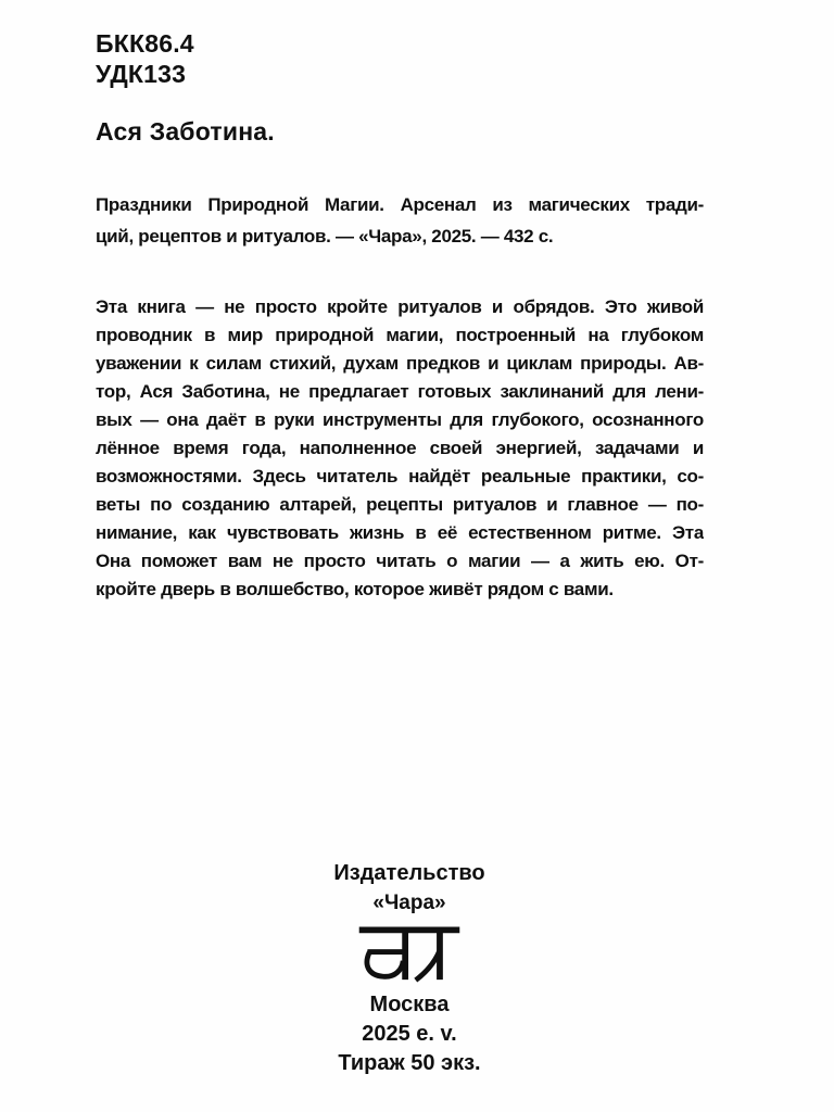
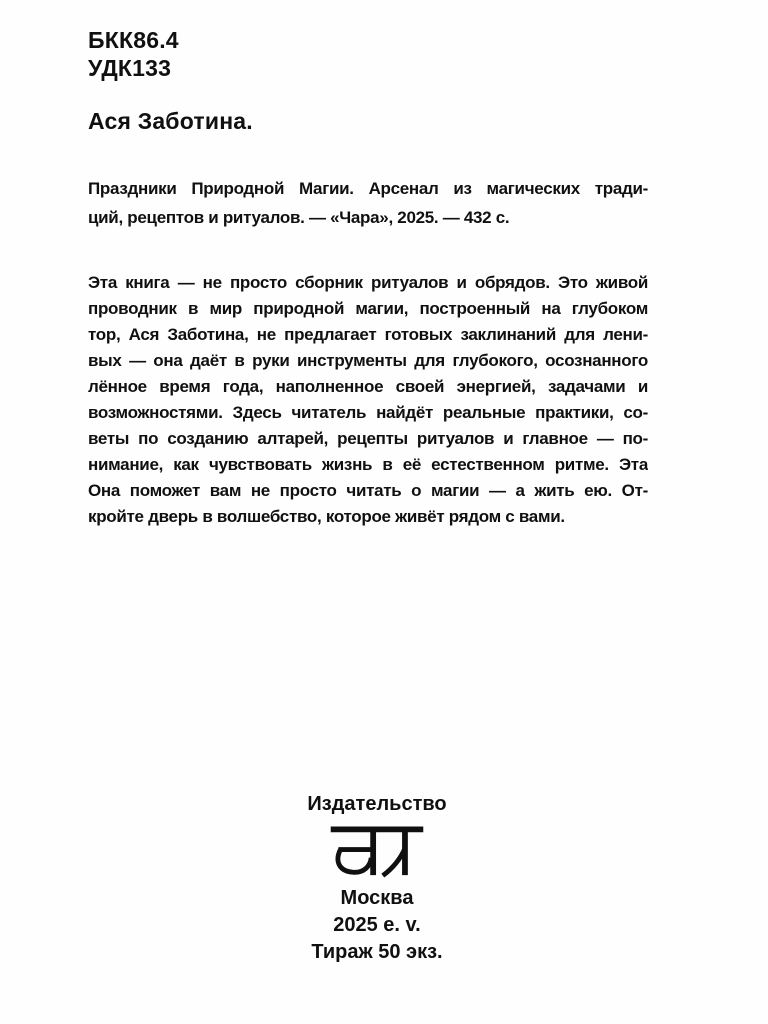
  БКК86.4
  УДК133
  Ася Заботина.
  Праздники Природной Магии. Арсенал из магических тради-
  ций, рецептов и ритуалов. — «Чара», 2025. — 432 с.
- Эта книга — не просто кройте ритуалов и обрядов. Это живой
+ Эта книга — не просто сборник ритуалов и обрядов. Это живой
  проводник в мир природной магии, построенный на глубоком
- уважении к силам стихий, духам предков и циклам природы. Ав-
  тор, Ася Заботина, не предлагает готовых заклинаний для лени-
  вых — она даёт в руки инструменты для глубокого, осознанного
  лённое время года, наполненное своей энергией, задачами и
  возможностями. Здесь читатель найдёт реальные практики, со-
  веты по созданию алтарей, рецепты ритуалов и главное — по-
  нимание, как чувствовать жизнь в её естественном ритме. Эта
  Она поможет вам не просто читать о магии — а жить ею. От-
  кройте дверь в волшебство, которое живёт рядом с вами.
  Издательство
- «Чара»
  Москва
  2025 e. v.
  Тираж 50 экз.
